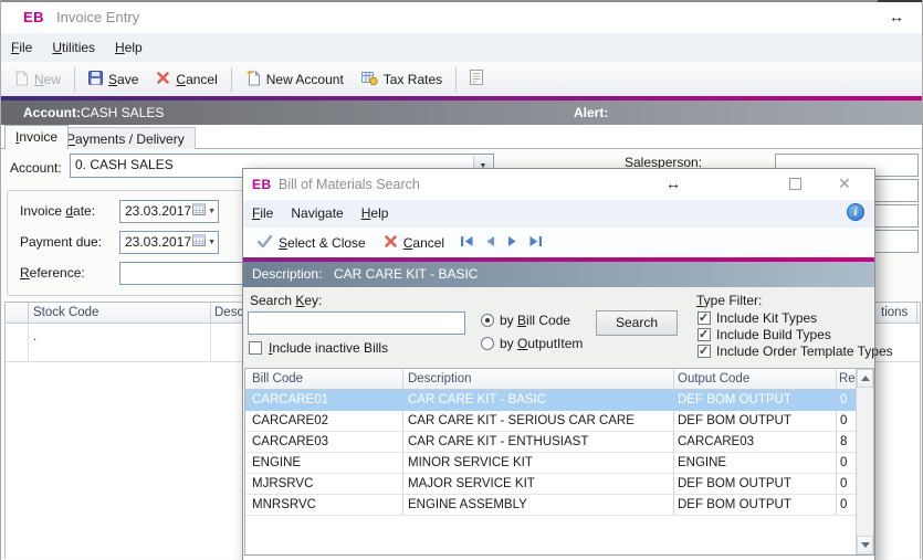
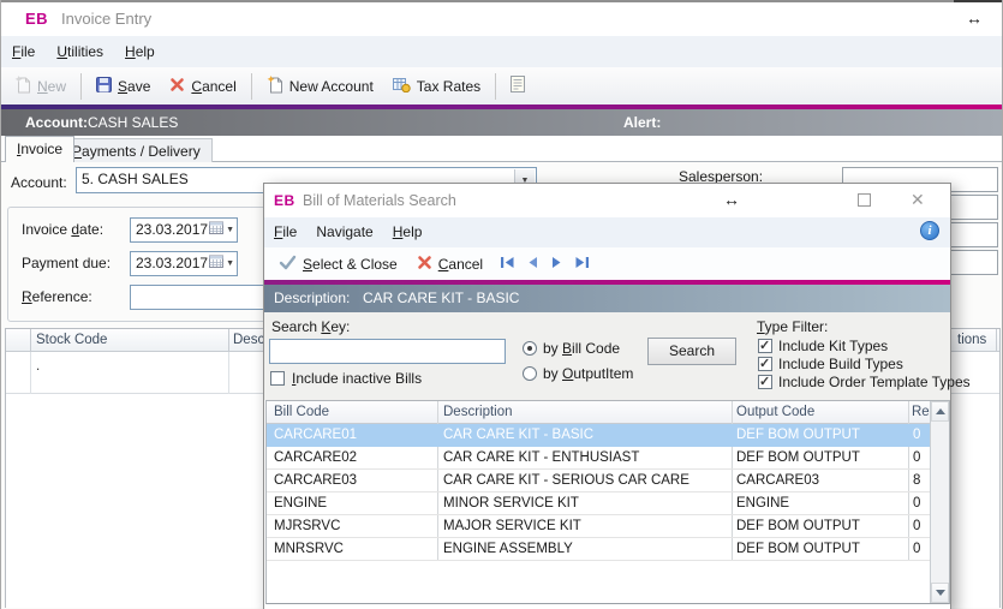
  EB
  Invoice Entry
  ↔
  File
  Utilities
  Help
  New
  Save
  Cancel
  New Account
  Tax Rates
  Account:
  CASH SALES
  Alert:
  Invoice
  Payments / Delivery
  Account:
- 0. CASH SALES
+ 5. CASH SALES
  Salesperson:
  Invoice date:
  23.03.2017
  Payment due:
  23.03.2017
  Reference:
  Stock Code
  Desc
  tions
  .
  EB
  Bill of Materials Search
  ↔
  ✕
  File
  Navigate
  Help
  i
  Select & Close
  Cancel
  Description:
  CAR CARE KIT - BASIC
  Search Key:
  Include inactive Bills
  by Bill Code
  by OutputItem
  Search
  Type Filter:
  Include Kit Types
  Include Build Types
  Include Order Template Types
  Bill Code
  Description
  Output Code
  CARCARE01
  CAR CARE KIT - BASIC
  DEF BOM OUTPUT
  0
  CARCARE02
- CAR CARE KIT - SERIOUS CAR CARE
+ CAR CARE KIT - ENTHUSIAST
  DEF BOM OUTPUT
  0
  CARCARE03
- CAR CARE KIT - ENTHUSIAST
+ CAR CARE KIT - SERIOUS CAR CARE
  CARCARE03
  8
  ENGINE
  MINOR SERVICE KIT
  ENGINE
  0
  MJRSRVC
  MAJOR SERVICE KIT
  DEF BOM OUTPUT
  0
  MNRSRVC
  ENGINE ASSEMBLY
  DEF BOM OUTPUT
  0
